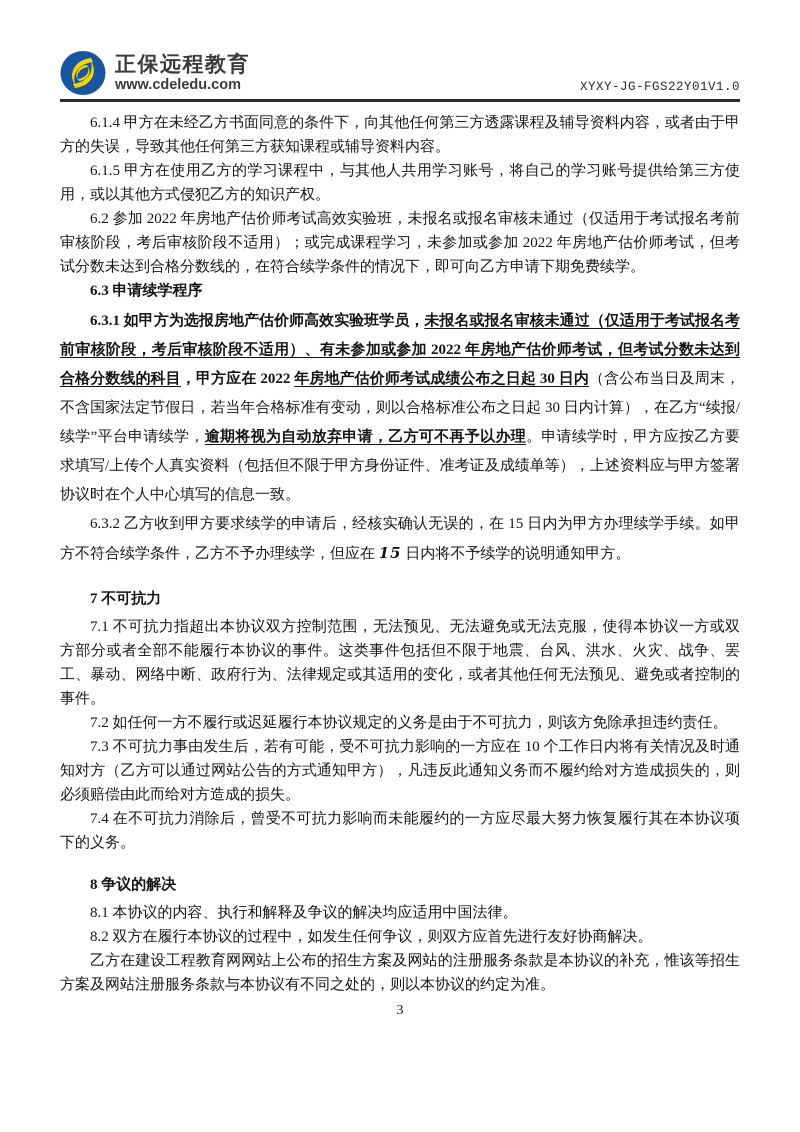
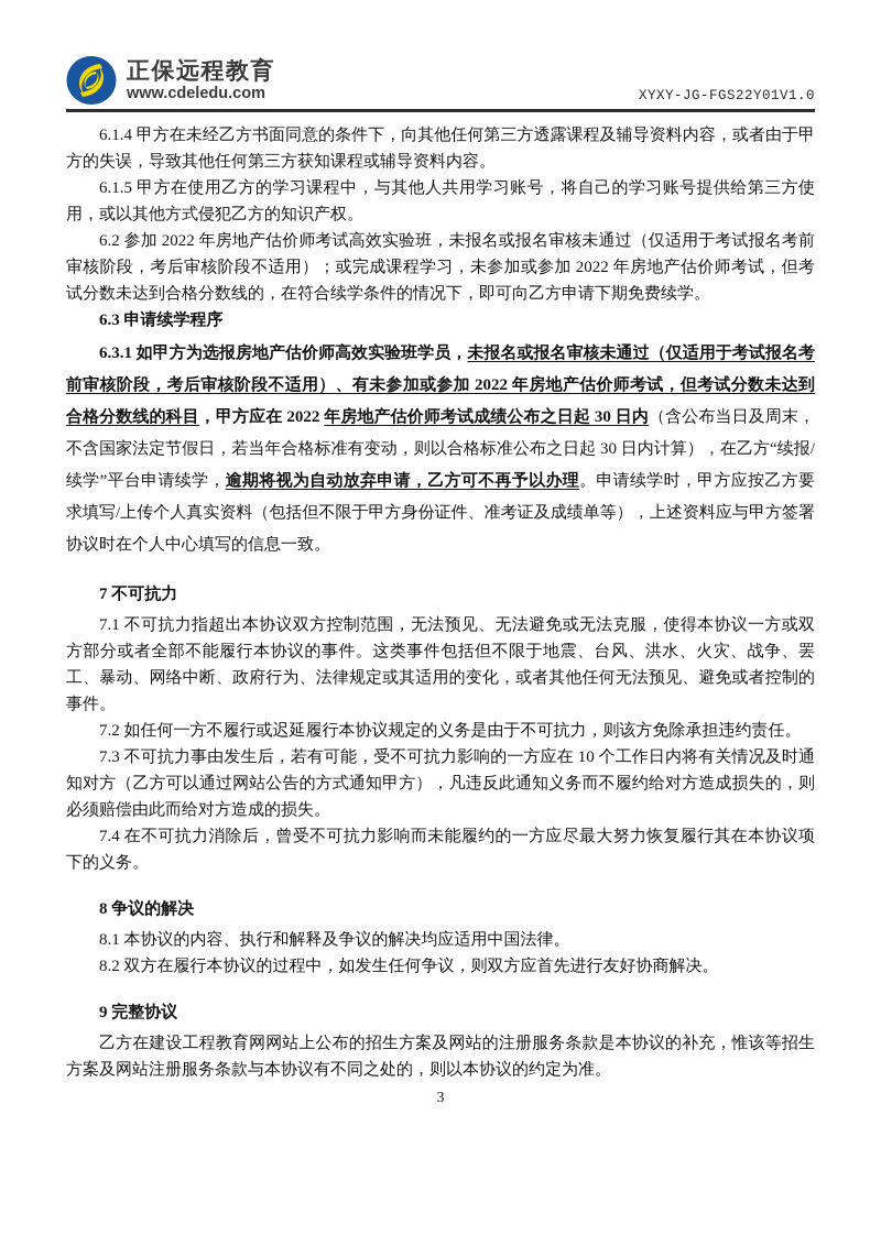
  正保远程教育
  www.cdeledu.com
  XYXY-JG-FGS22Y01V1.0
  6.1.4 甲方在未经乙方书面同意的条件下，向其他任何第三方透露课程及辅导资料内容，或者由于甲方的失误，导致其他任何第三方获知课程或辅导资料内容。
  6.1.5 甲方在使用乙方的学习课程中，与其他人共用学习账号，将自己的学习账号提供给第三方使用，或以其他方式侵犯乙方的知识产权。
  6.2 参加 2022 年房地产估价师考试高效实验班，未报名或报名审核未通过（仅适用于考试报名考前审核阶段，考后审核阶段不适用）；或完成课程学习，未参加或参加 2022 年房地产估价师考试，但考试分数未达到合格分数线的，在符合续学条件的情况下，即可向乙方申请下期免费续学。
  6.3 申请续学程序
  6.3.1 如甲方为选报房地产估价师高效实验班学员，未报名或报名审核未通过（仅适用于考试报名考前审核阶段，考后审核阶段不适用）、有未参加或参加 2022 年房地产估价师考试，但考试分数未达到合格分数线的科目，甲方应在 2022 年房地产估价师考试成绩公布之日起 30 日内（含公布当日及周末，不含国家法定节假日，若当年合格标准有变动，则以合格标准公布之日起 30 日内计算），在乙方“续报/续学”平台申请续学，逾期将视为自动放弃申请，乙方可不再予以办理。申请续学时，甲方应按乙方要求填写/上传个人真实资料（包括但不限于甲方身份证件、准考证及成绩单等），上述资料应与甲方签署协议时在个人中心填写的信息一致。
- 6.3.2 乙方收到甲方要求续学的申请后，经核实确认无误的，在 15 日内为甲方办理续学手续。如甲方不符合续学条件，乙方不予办理续学，但应在 15 日内将不予续学的说明通知甲方。
  7 不可抗力
  7.1 不可抗力指超出本协议双方控制范围，无法预见、无法避免或无法克服，使得本协议一方或双方部分或者全部不能履行本协议的事件。这类事件包括但不限于地震、台风、洪水、火灾、战争、罢工、暴动、网络中断、政府行为、法律规定或其适用的变化，或者其他任何无法预见、避免或者控制的事件。
  7.2 如任何一方不履行或迟延履行本协议规定的义务是由于不可抗力，则该方免除承担违约责任。
  7.3 不可抗力事由发生后，若有可能，受不可抗力影响的一方应在 10 个工作日内将有关情况及时通知对方（乙方可以通过网站公告的方式通知甲方），凡违反此通知义务而不履约给对方造成损失的，则必须赔偿由此而给对方造成的损失。
  7.4 在不可抗力消除后，曾受不可抗力影响而未能履约的一方应尽最大努力恢复履行其在本协议项下的义务。
  8 争议的解决
  8.1 本协议的内容、执行和解释及争议的解决均应适用中国法律。
  8.2 双方在履行本协议的过程中，如发生任何争议，则双方应首先进行友好协商解决。
+ 9 完整协议
  乙方在建设工程教育网网站上公布的招生方案及网站的注册服务条款是本协议的补充，惟该等招生方案及网站注册服务条款与本协议有不同之处的，则以本协议的约定为准。
  3
